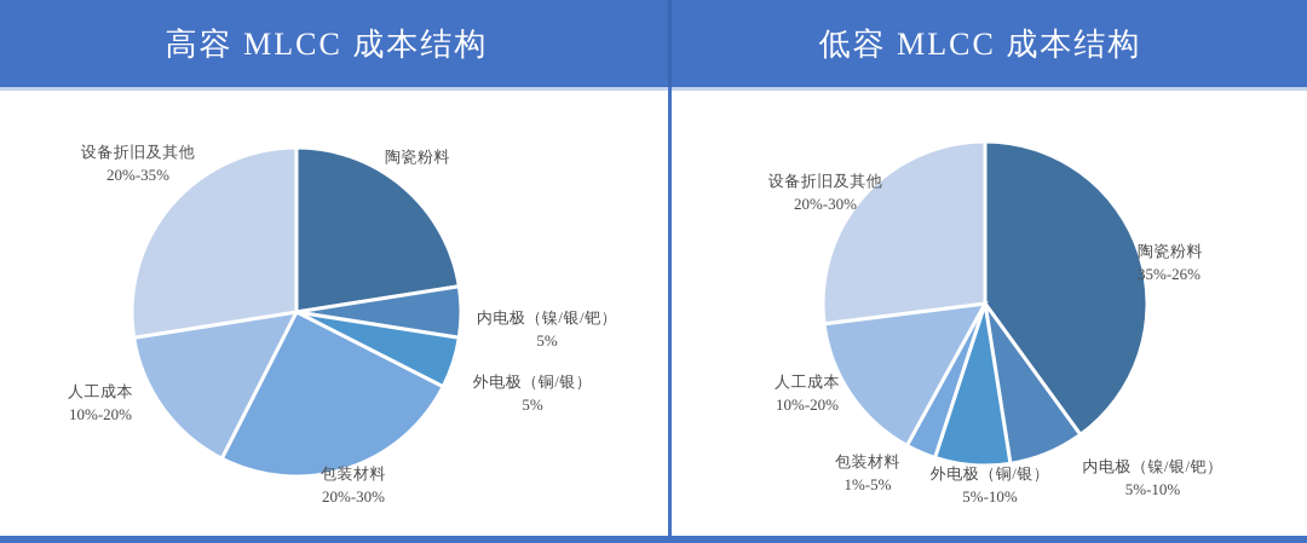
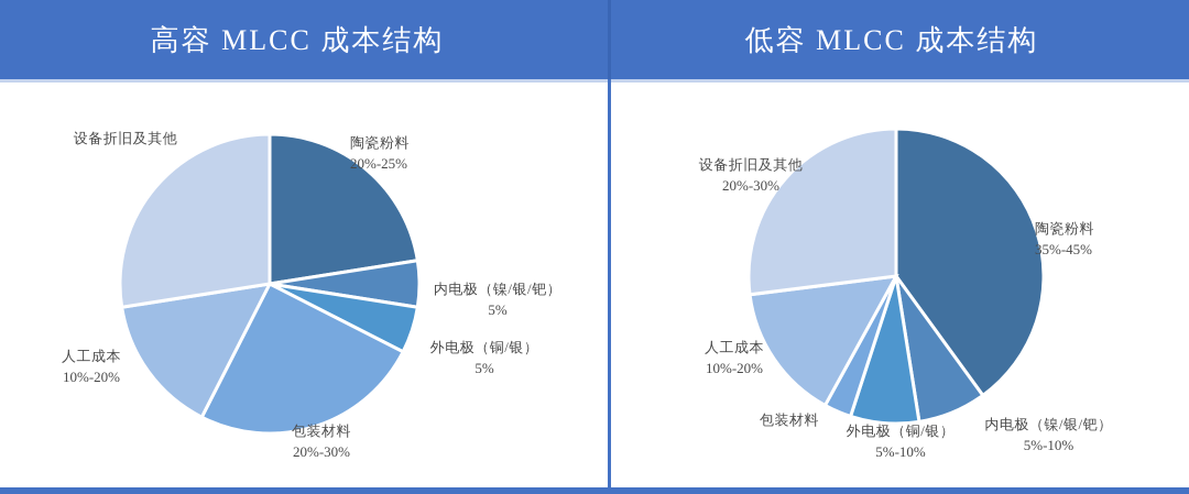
  高容 MLCC 成本结构
  设备折旧及其他
- 20%-35%
  陶瓷粉料
+ 20%-25%
  内电极（镍/银/钯）
  5%
  外电极（铜/银）
  5%
  包装材料
  20%-30%
  人工成本
  10%-20%
  低容 MLCC 成本结构
  设备折旧及其他
  20%-30%
  陶瓷粉料
- 35%-26%
+ 35%-45%
  人工成本
  10%-20%
  包装材料
- 1%-5%
  外电极（铜/银）
  5%-10%
  内电极（镍/银/钯）
  5%-10%
